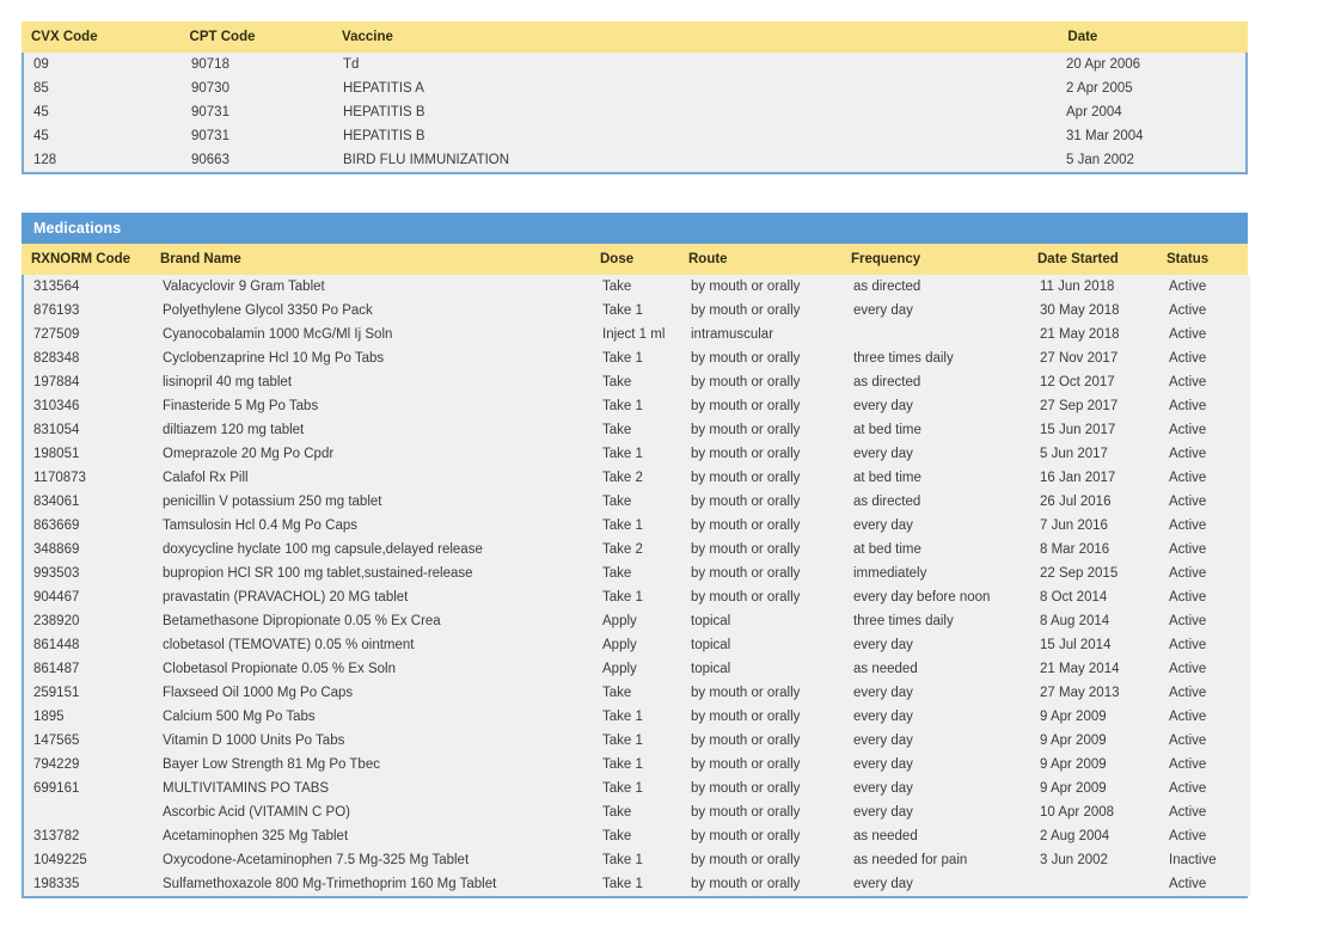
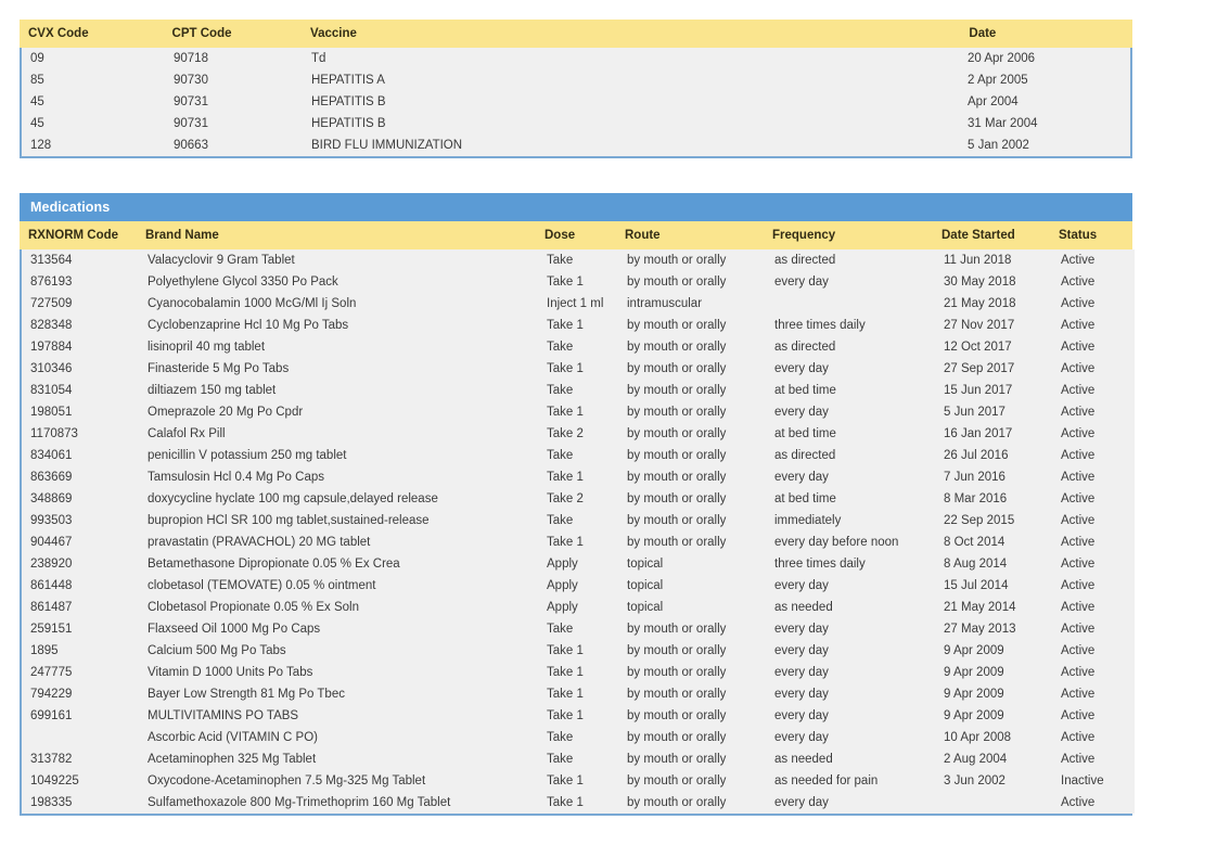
  CVX Code	CPT Code	Vaccine	Date
  09	90718	Td	20 Apr 2006
  85	90730	HEPATITIS A	2 Apr 2005
  45	90731	HEPATITIS B	Apr 2004
  45	90731	HEPATITIS B	31 Mar 2004
  128	90663	BIRD FLU IMMUNIZATION	5 Jan 2002
  Medications
  RXNORM Code	Brand Name	Dose	Route	Frequency	Date Started	Status
  313564	Valacyclovir 9 Gram Tablet	Take	by mouth or orally	as directed	11 Jun 2018	Active
  876193	Polyethylene Glycol 3350 Po Pack	Take 1	by mouth or orally	every day	30 May 2018	Active
  727509	Cyanocobalamin 1000 McG/Ml Ij Soln	Inject 1 ml	intramuscular		21 May 2018	Active
  828348	Cyclobenzaprine Hcl 10 Mg Po Tabs	Take 1	by mouth or orally	three times daily	27 Nov 2017	Active
  197884	lisinopril 40 mg tablet	Take	by mouth or orally	as directed	12 Oct 2017	Active
  310346	Finasteride 5 Mg Po Tabs	Take 1	by mouth or orally	every day	27 Sep 2017	Active
- 831054	diltiazem 120 mg tablet	Take	by mouth or orally	at bed time	15 Jun 2017	Active
+ 831054	diltiazem 150 mg tablet	Take	by mouth or orally	at bed time	15 Jun 2017	Active
  198051	Omeprazole 20 Mg Po Cpdr	Take 1	by mouth or orally	every day	5 Jun 2017	Active
  1170873	Calafol Rx Pill	Take 2	by mouth or orally	at bed time	16 Jan 2017	Active
  834061	penicillin V potassium 250 mg tablet	Take	by mouth or orally	as directed	26 Jul 2016	Active
  863669	Tamsulosin Hcl 0.4 Mg Po Caps	Take 1	by mouth or orally	every day	7 Jun 2016	Active
  348869	doxycycline hyclate 100 mg capsule,delayed release	Take 2	by mouth or orally	at bed time	8 Mar 2016	Active
  993503	bupropion HCl SR 100 mg tablet,sustained-release	Take	by mouth or orally	immediately	22 Sep 2015	Active
  904467	pravastatin (PRAVACHOL) 20 MG tablet	Take 1	by mouth or orally	every day before noon	8 Oct 2014	Active
  238920	Betamethasone Dipropionate 0.05 % Ex Crea	Apply	topical	three times daily	8 Aug 2014	Active
  861448	clobetasol (TEMOVATE) 0.05 % ointment	Apply	topical	every day	15 Jul 2014	Active
  861487	Clobetasol Propionate 0.05 % Ex Soln	Apply	topical	as needed	21 May 2014	Active
  259151	Flaxseed Oil 1000 Mg Po Caps	Take	by mouth or orally	every day	27 May 2013	Active
  1895	Calcium 500 Mg Po Tabs	Take 1	by mouth or orally	every day	9 Apr 2009	Active
- 147565	Vitamin D 1000 Units Po Tabs	Take 1	by mouth or orally	every day	9 Apr 2009	Active
+ 247775	Vitamin D 1000 Units Po Tabs	Take 1	by mouth or orally	every day	9 Apr 2009	Active
  794229	Bayer Low Strength 81 Mg Po Tbec	Take 1	by mouth or orally	every day	9 Apr 2009	Active
  699161	MULTIVITAMINS PO TABS	Take 1	by mouth or orally	every day	9 Apr 2009	Active
  	Ascorbic Acid (VITAMIN C PO)	Take	by mouth or orally	every day	10 Apr 2008	Active
  313782	Acetaminophen 325 Mg Tablet	Take	by mouth or orally	as needed	2 Aug 2004	Active
  1049225	Oxycodone-Acetaminophen 7.5 Mg-325 Mg Tablet	Take 1	by mouth or orally	as needed for pain	3 Jun 2002	Inactive
  198335	Sulfamethoxazole 800 Mg-Trimethoprim 160 Mg Tablet	Take 1	by mouth or orally	every day		Active
